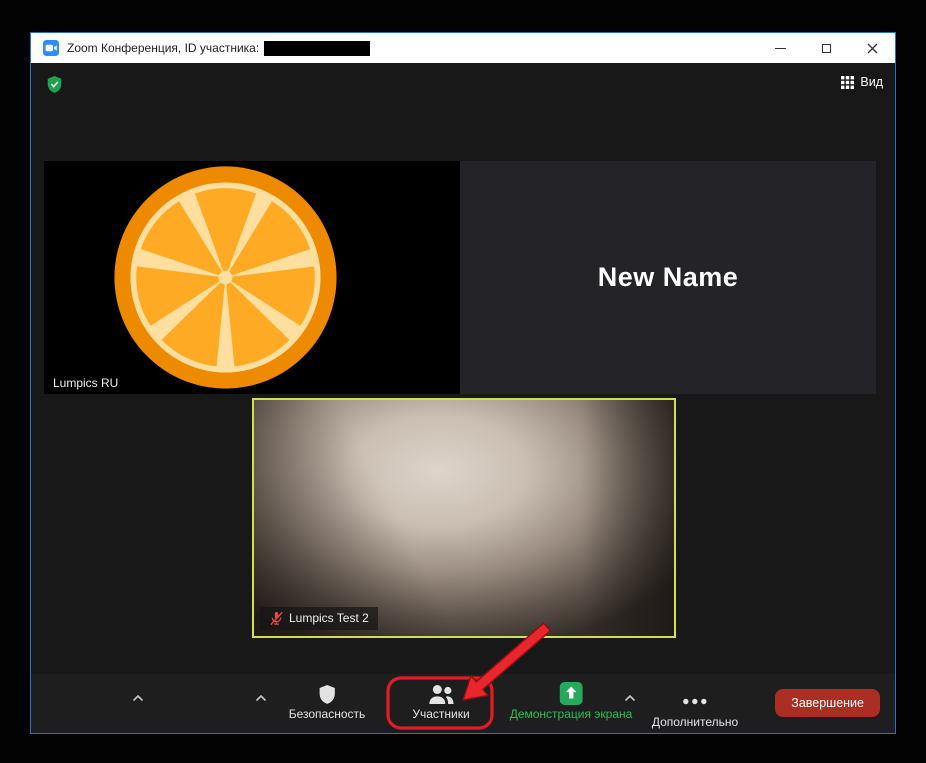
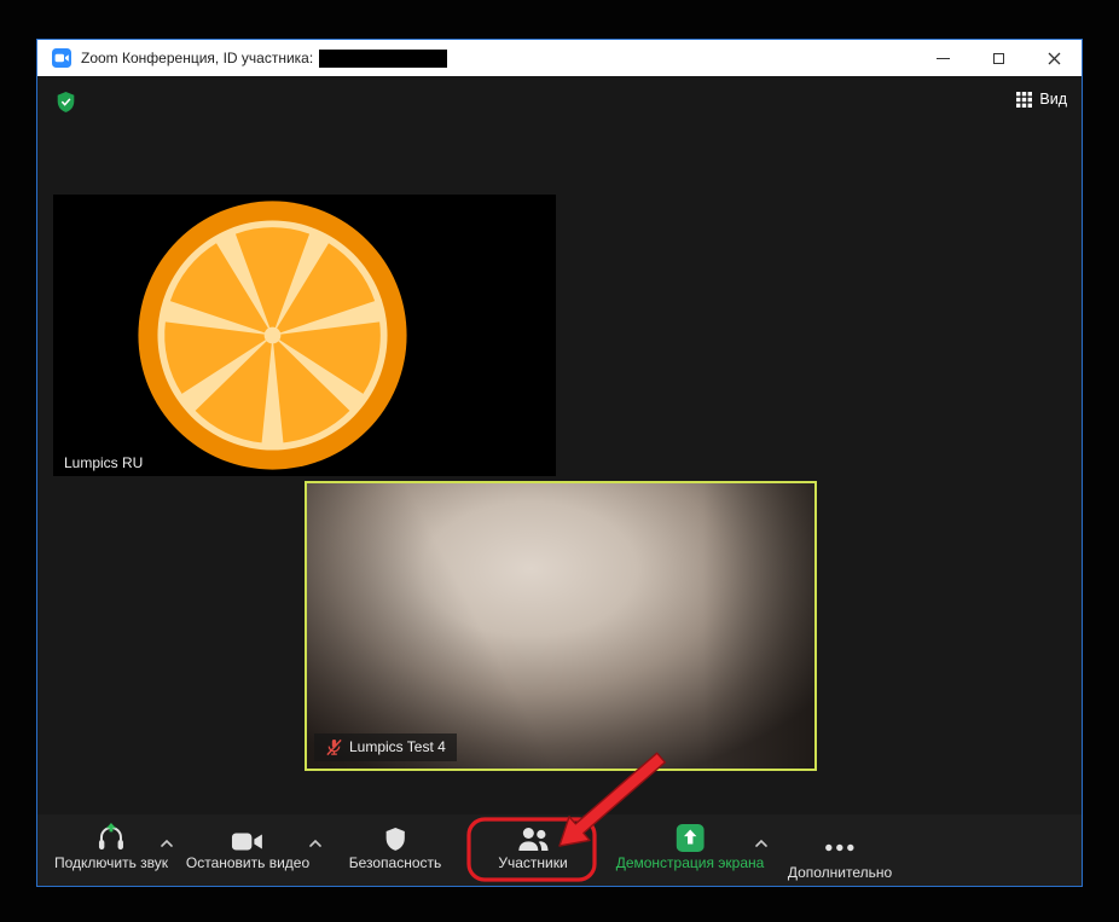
  Zoom Конференция, ID участника:
  Вид
  Lumpics RU
- New Name
- Lumpics Test 2
+ Lumpics Test 4
+ Подключить звук
+ Остановить видео
  Безопасность
  Участники
  Демонстрация экрана
  Дополнительно
- Завершение
